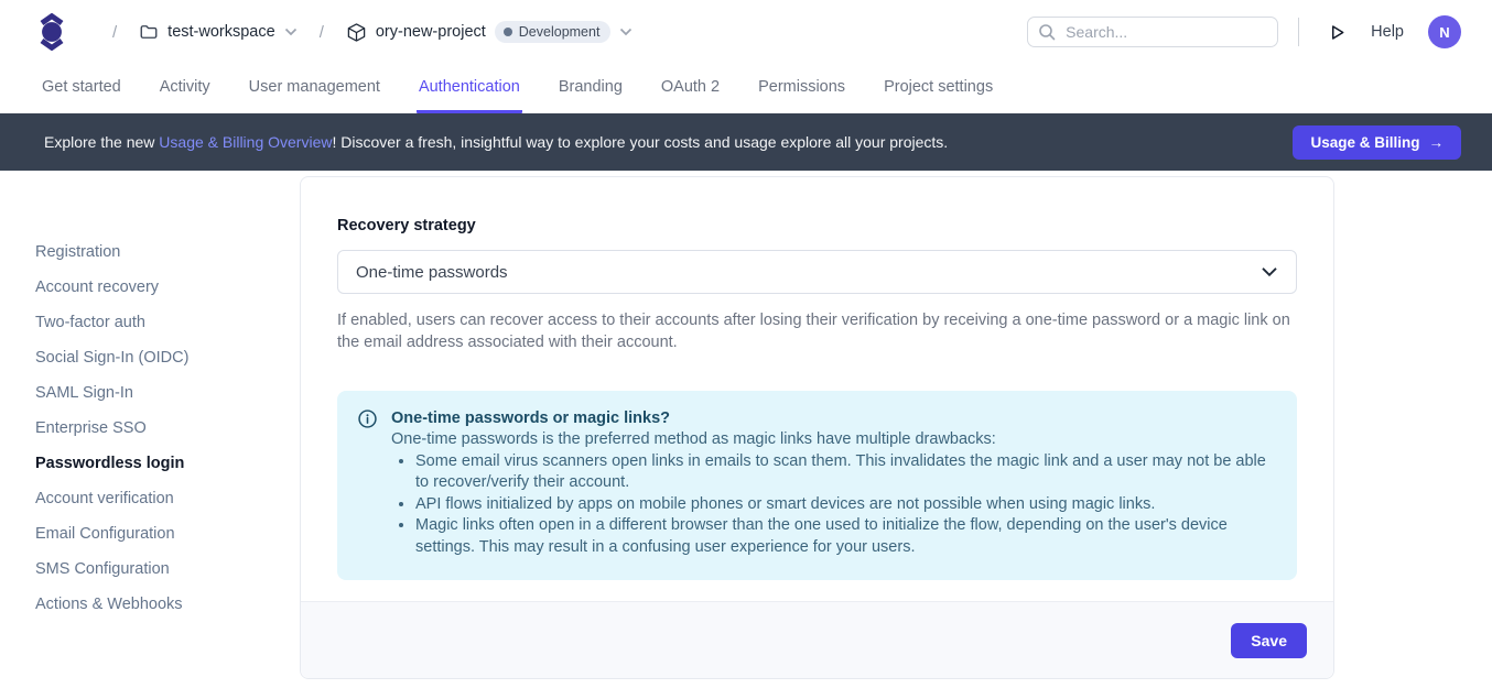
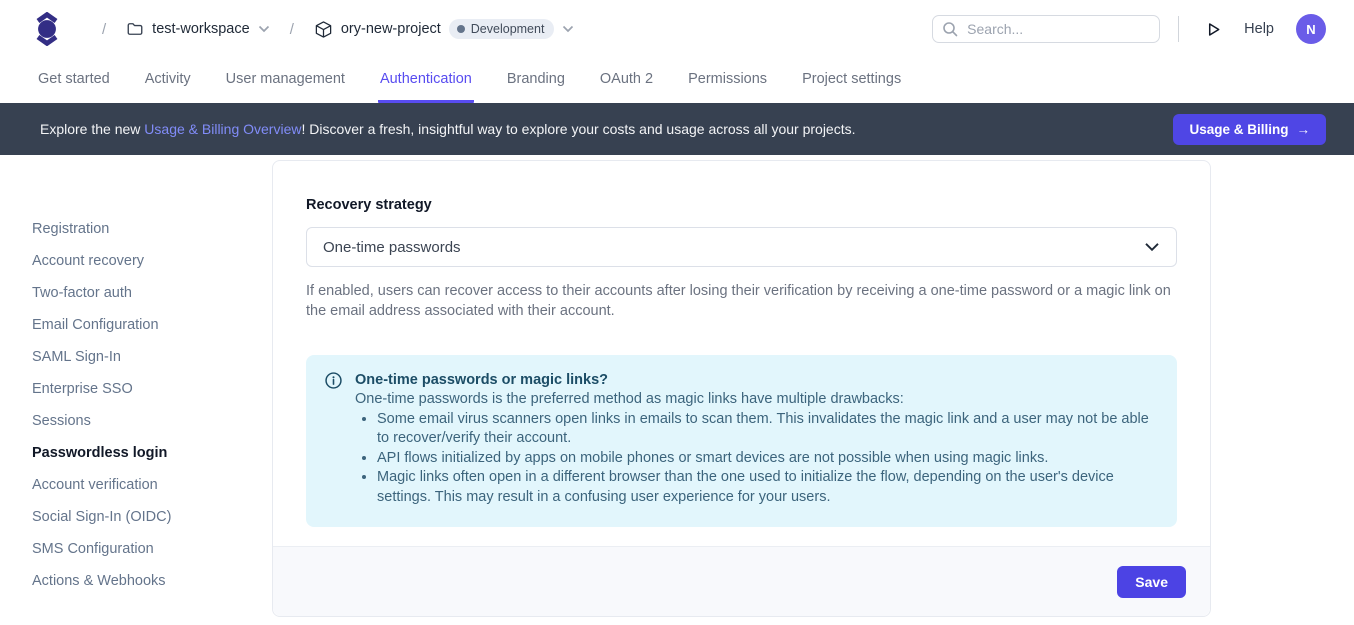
  /
  test-workspace
  /
  ory-new-project
  Development
  Search...
  Help
  N
  Get started
  Activity
  User management
  Authentication
  Branding
  OAuth 2
  Permissions
  Project settings
- Explore the new Usage & Billing Overview! Discover a fresh, insightful way to explore your costs and usage explore all your projects.
+ Explore the new Usage & Billing Overview! Discover a fresh, insightful way to explore your costs and usage across all your projects.
  Usage & Billing
  →
  Registration
  Account recovery
  Two-factor auth
- Social Sign-In (OIDC)
+ Email Configuration
  SAML Sign-In
  Enterprise SSO
+ Sessions
  Passwordless login
  Account verification
- Email Configuration
+ Social Sign-In (OIDC)
  SMS Configuration
  Actions & Webhooks
  Recovery strategy
  One-time passwords
  If enabled, users can recover access to their accounts after losing their verification by receiving a one-time password or a magic link on the email address associated with their account.
  One-time passwords or magic links?
  One-time passwords is the preferred method as magic links have multiple drawbacks:
  Some email virus scanners open links in emails to scan them. This invalidates the magic link and a user may not be able to recover/verify their account.
  API flows initialized by apps on mobile phones or smart devices are not possible when using magic links.
  Magic links often open in a different browser than the one used to initialize the flow, depending on the user's device settings. This may result in a confusing user experience for your users.
  Save
